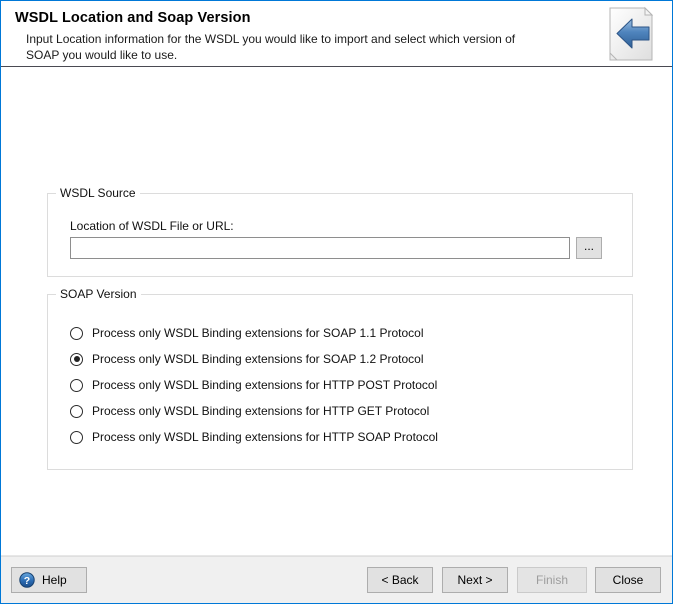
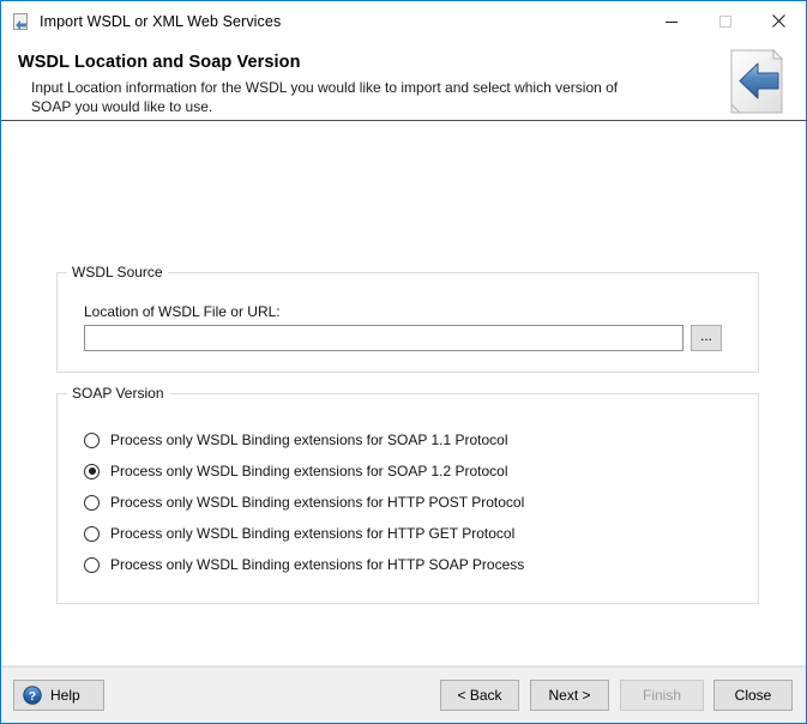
+ Import WSDL or XML Web Services
  WSDL Location and Soap Version
  Input Location information for the WSDL you would like to import and select which version of SOAP you would like to use.
  WSDL Source
  Location of WSDL File or URL:
  ...
  SOAP Version
  Process only WSDL Binding extensions for SOAP 1.1 Protocol
  Process only WSDL Binding extensions for SOAP 1.2 Protocol
  Process only WSDL Binding extensions for HTTP POST Protocol
  Process only WSDL Binding extensions for HTTP GET Protocol
- Process only WSDL Binding extensions for HTTP SOAP Protocol
+ Process only WSDL Binding extensions for HTTP SOAP Process
  ?
  Help
  < Back
  Next >
  Finish
  Close
